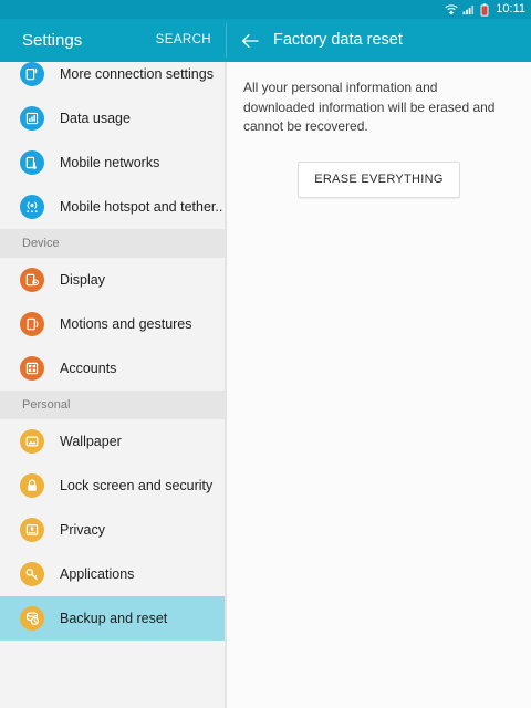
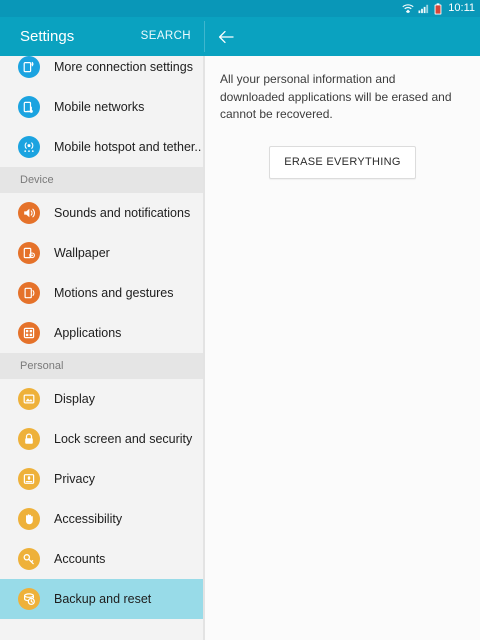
  10:11
  Settings
  SEARCH
- Factory data reset
  More connection settings
- Data usage
  Mobile networks
  Mobile hotspot and tether..
  Device
+ Sounds and notifications
- Display
+ Wallpaper
  Motions and gestures
- Accounts
+ Applications
  Personal
- Wallpaper
+ Display
  Lock screen and security
  Privacy
+ Accessibility
- Applications
+ Accounts
  Backup and reset
- All your personal information and downloaded information will be erased and cannot be recovered.
+ All your personal information and downloaded applications will be erased and cannot be recovered.
  ERASE EVERYTHING
